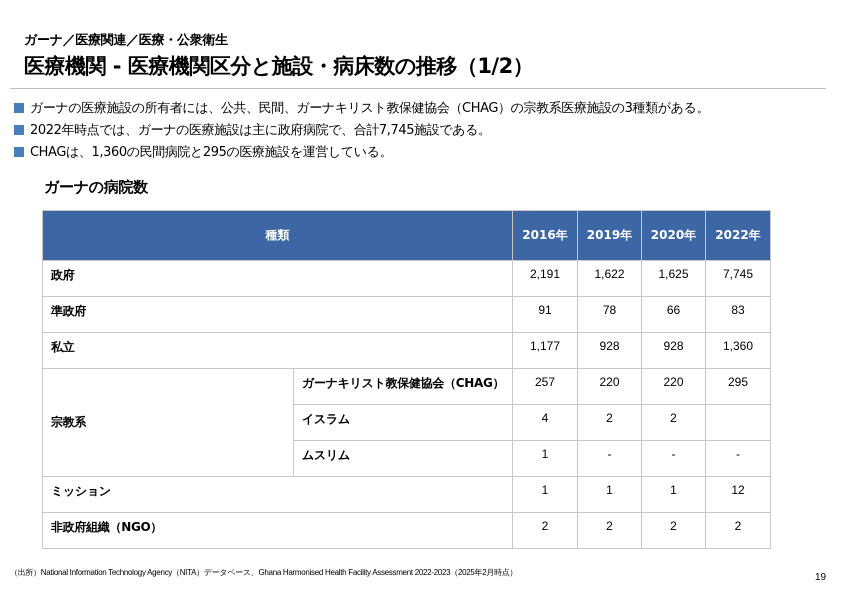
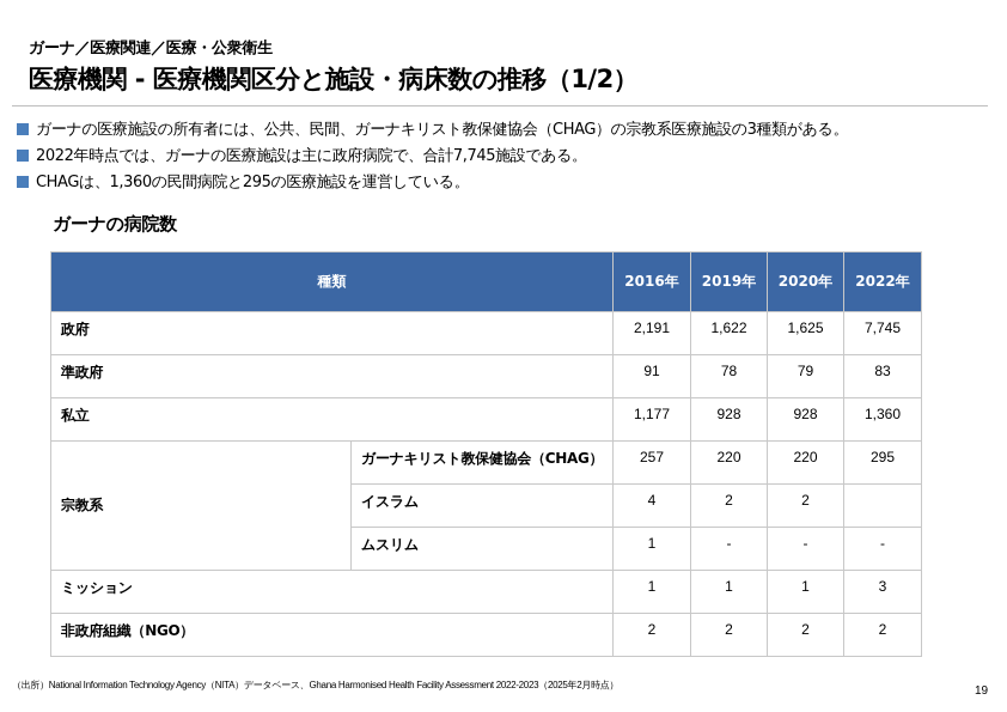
  ガーナ／医療関連／医療・公衆衛生
  医療機関 - 医療機関区分と施設・病床数の推移（1/2）
  ガーナの医療施設の所有者には、公共、民間、ガーナキリスト教保健協会（CHAG）の宗教系医療施設の3種類がある。
  2022年時点では、ガーナの医療施設は主に政府病院で、合計7,745施設である。
  CHAGは、1,360の民間病院と295の医療施設を運営している。
  ガーナの病院数
  種類	2016年	2019年	2020年	2022年
  政府	2,191	1,622	1,625	7,745
- 準政府	91	78	66	83
+ 準政府	91	78	79	83
  私立	1,177	928	928	1,360
  宗教系	ガーナキリスト教保健協会（CHAG）	257	220	220	295
  イスラム	4	2	2
  ムスリム	1	-	-	-
- ミッション	1	1	1	12
+ ミッション	1	1	1	3
  非政府組織（NGO）	2	2	2	2
  （出所）National Information Technology Agency（NITA）データベース、Ghana Harmonised Health Facility Assessment 2022-2023（2025年2月時点）
  19
